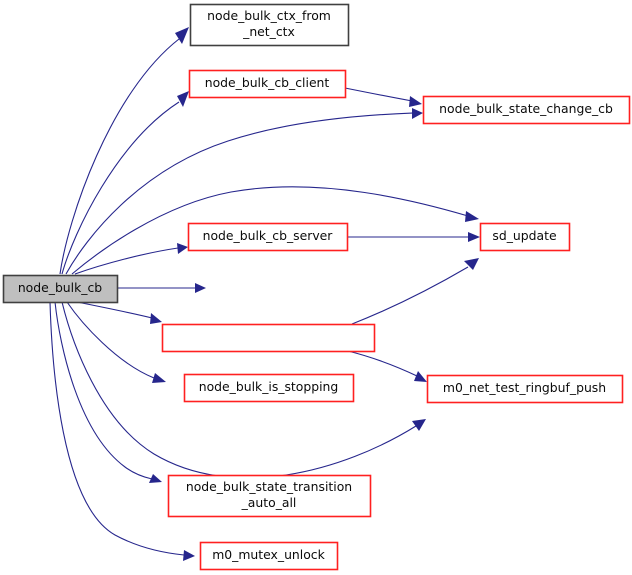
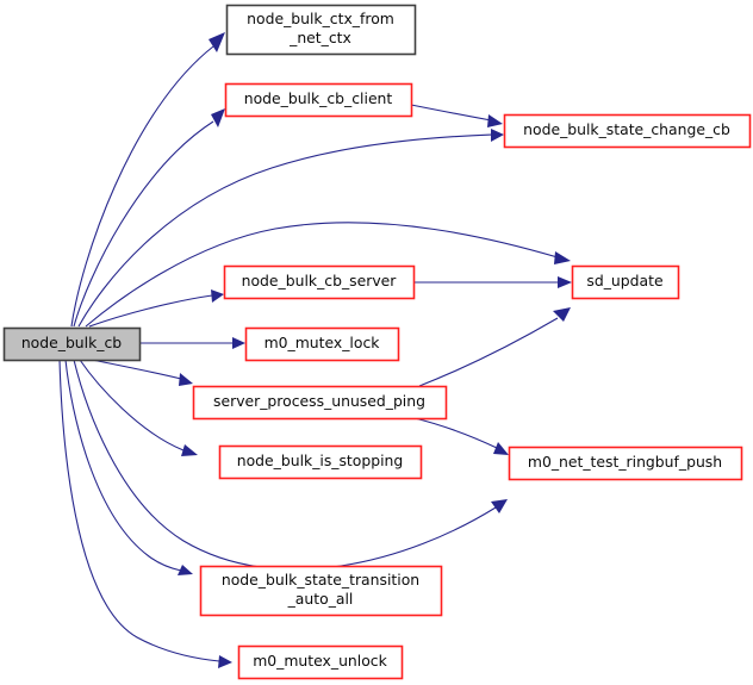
  node_bulk_cb
  node_bulk_ctx_from
  _net_ctx
  node_bulk_cb_client
  node_bulk_state_change_cb
  node_bulk_cb_server
  sd_update
+ m0_mutex_lock
+ server_process_unused_ping
  node_bulk_is_stopping
  m0_net_test_ringbuf_push
  node_bulk_state_transition
  _auto_all
  m0_mutex_unlock
